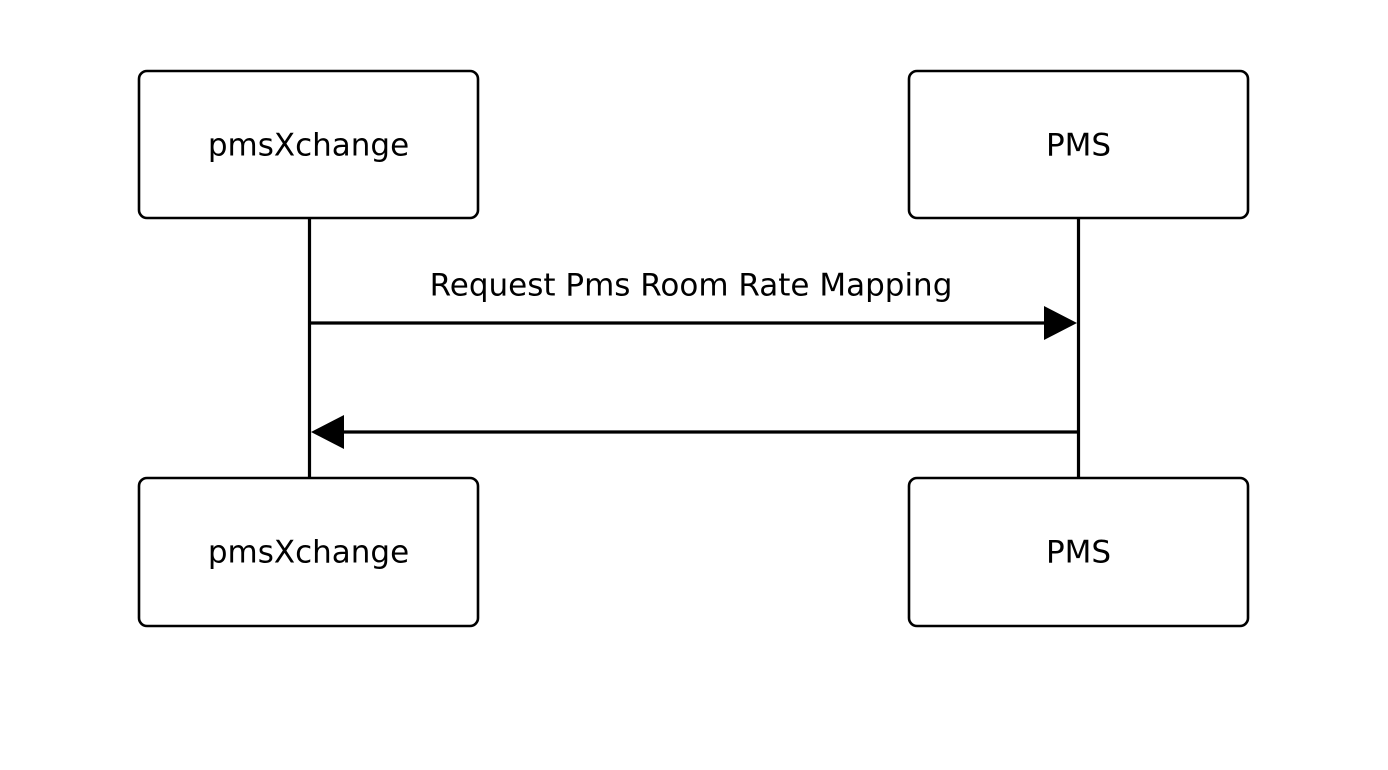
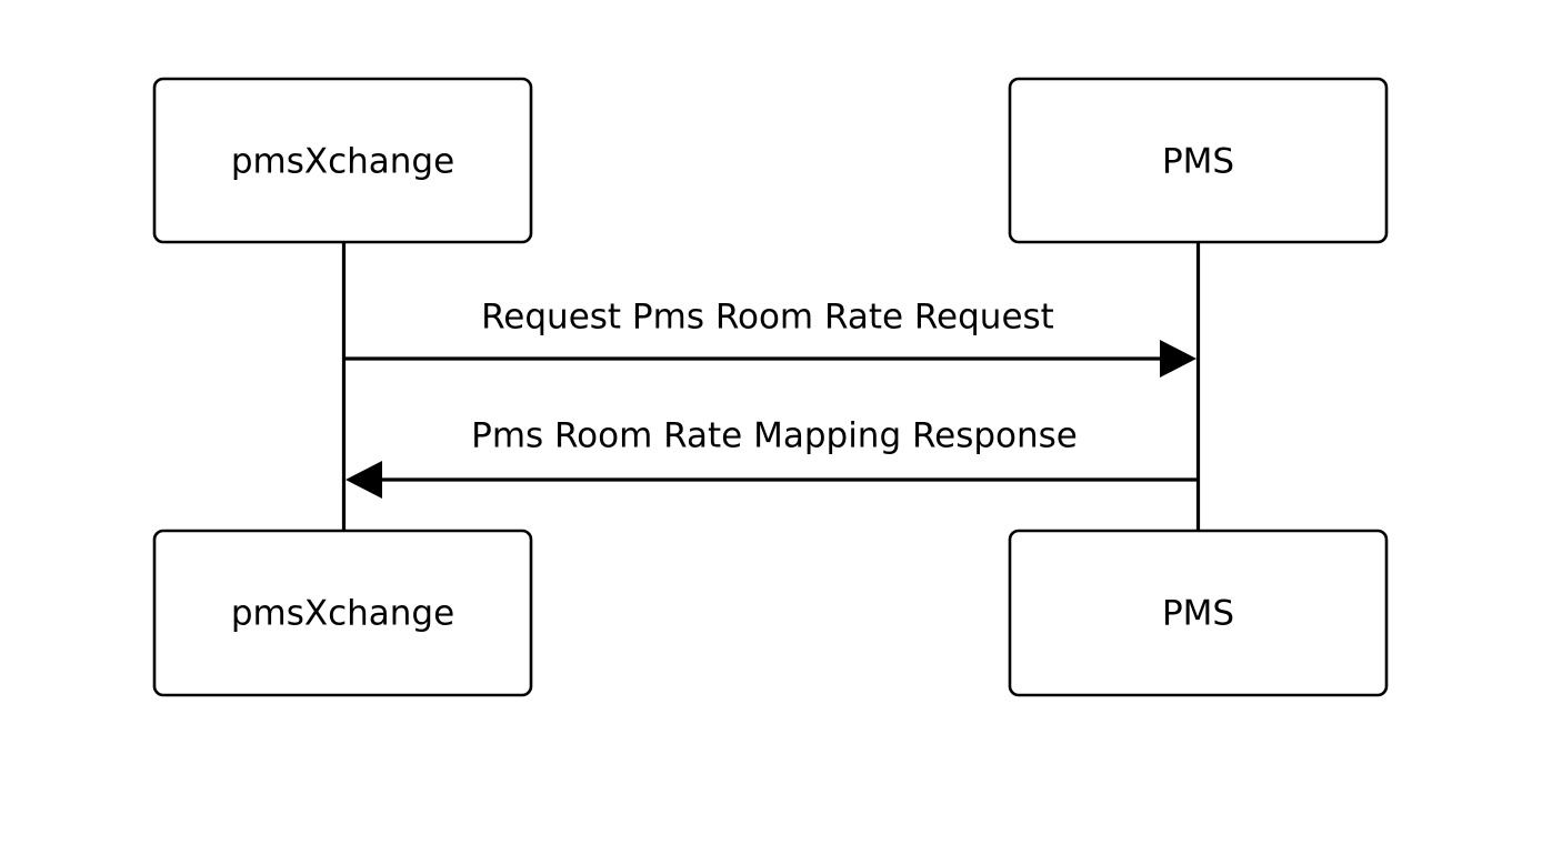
  pmsXchange
  PMS
- Request Pms Room Rate Mapping
+ Request Pms Room Rate Request
+ Pms Room Rate Mapping Response
  pmsXchange
  PMS
